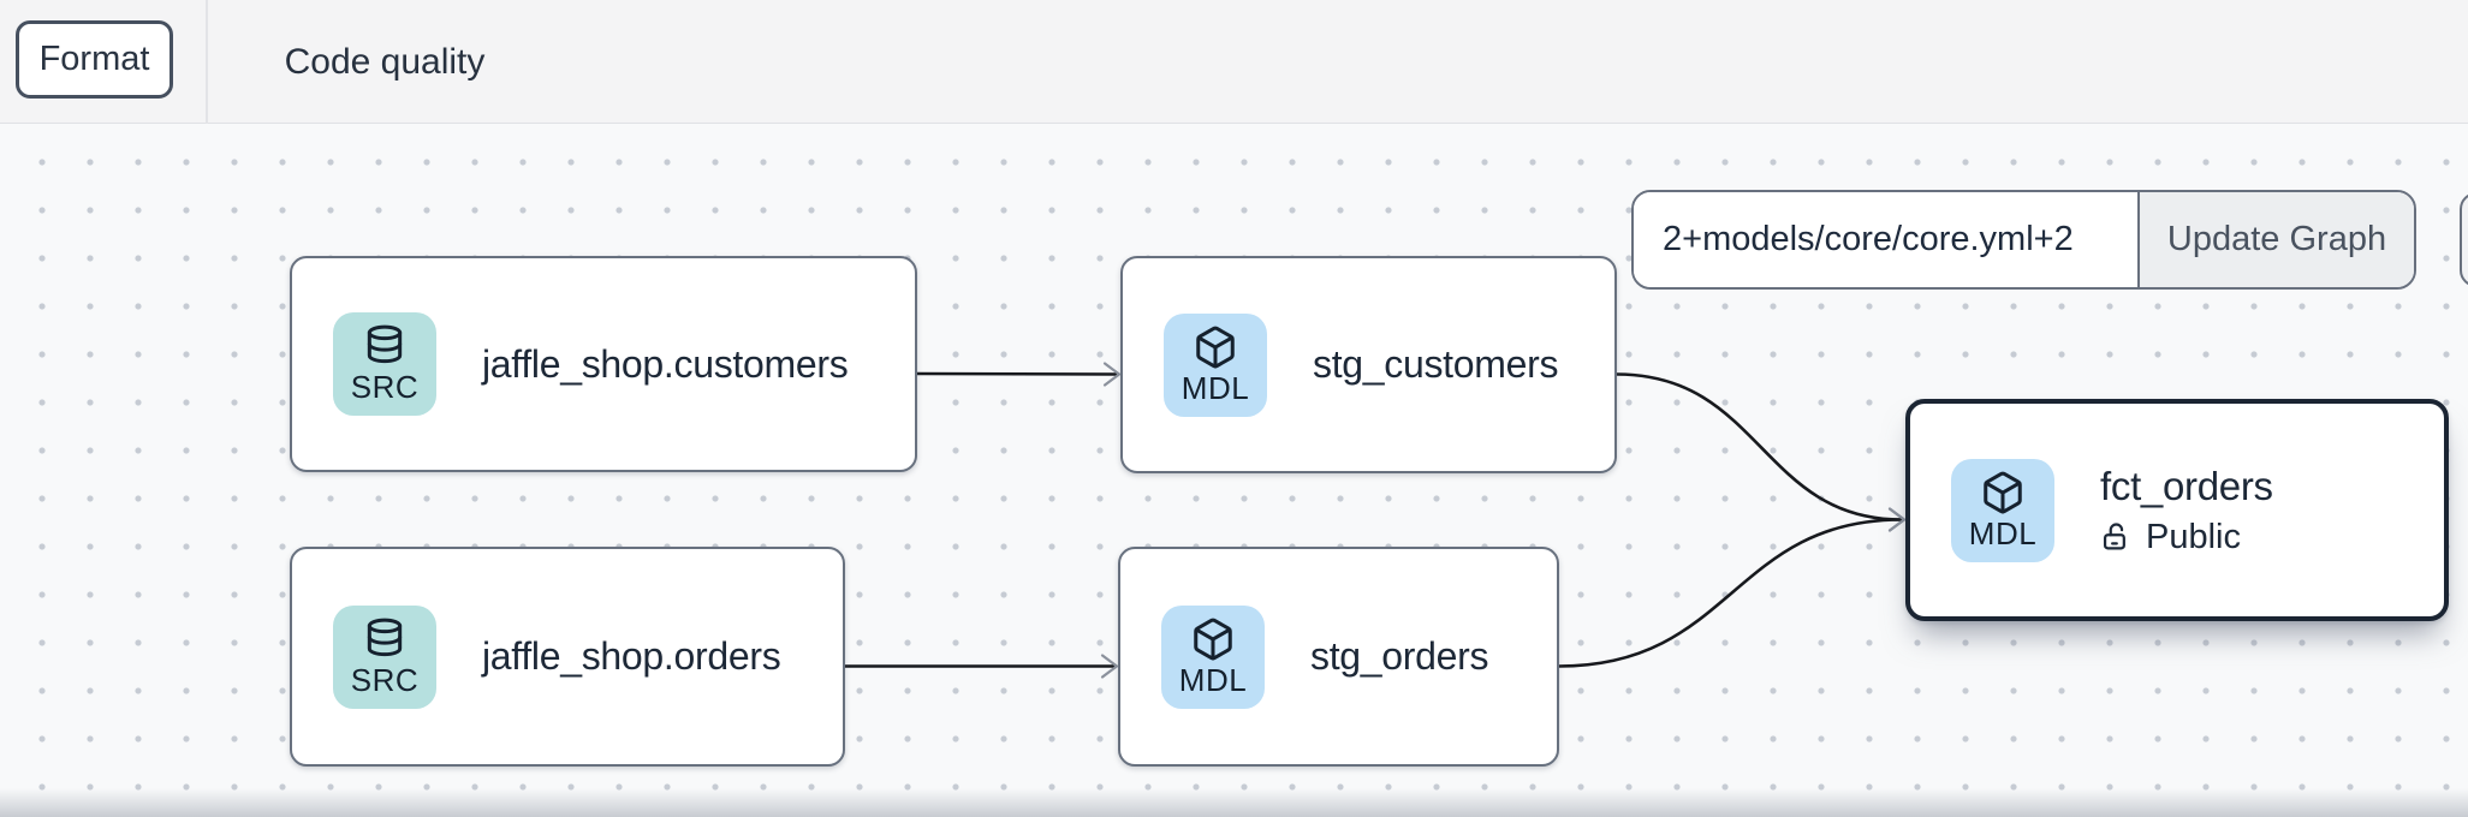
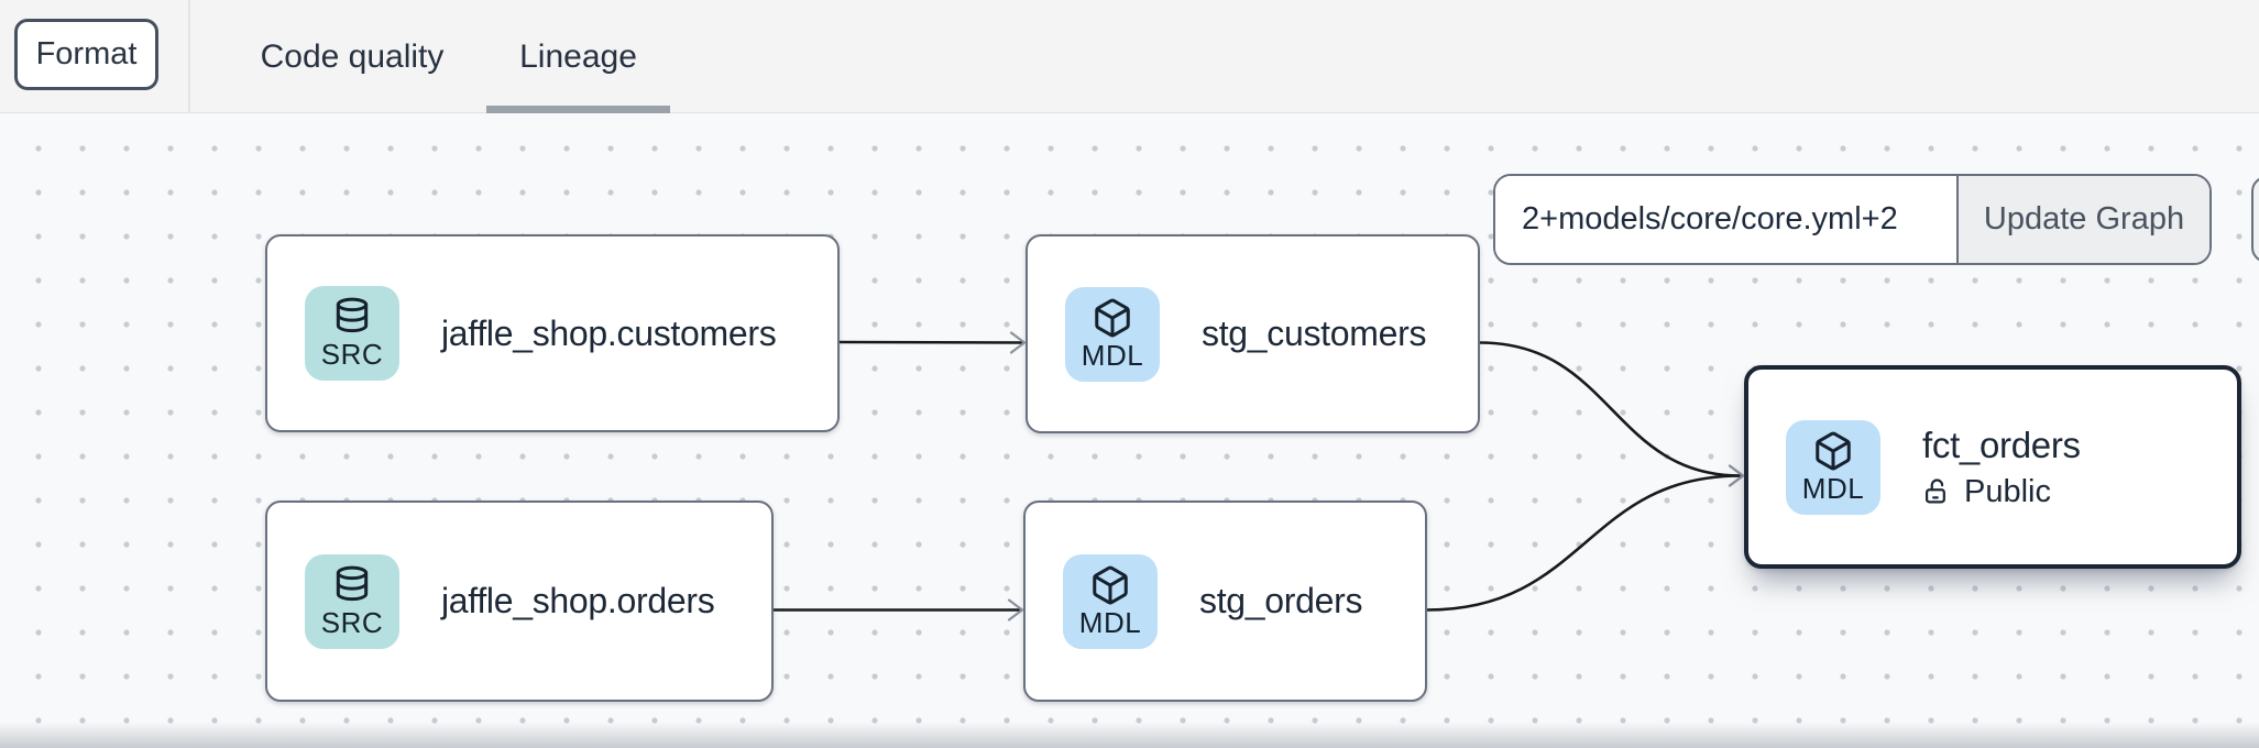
  Format
  Code quality
+ Lineage
  SRC
  jaffle_shop.customers
  SRC
  jaffle_shop.orders
  MDL
  stg_customers
  MDL
  stg_orders
  MDL
  fct_orders
  Public
  2+models/core/core.yml+2
  Update Graph
